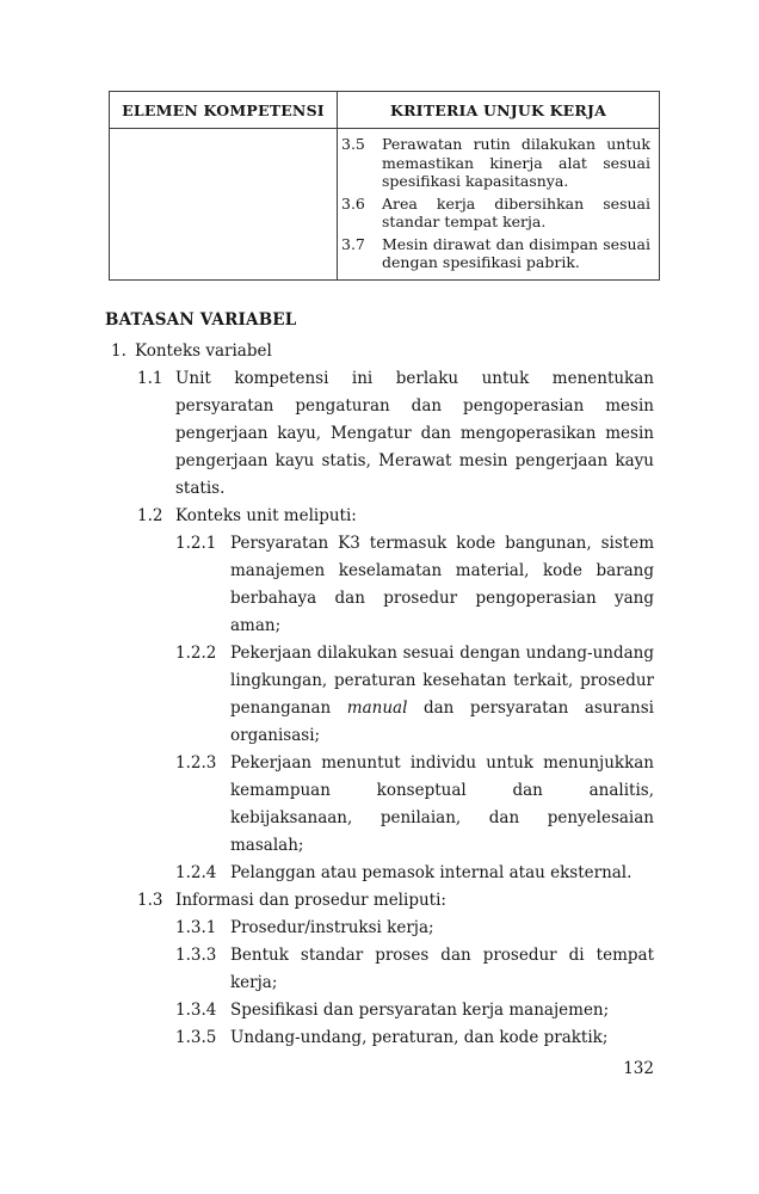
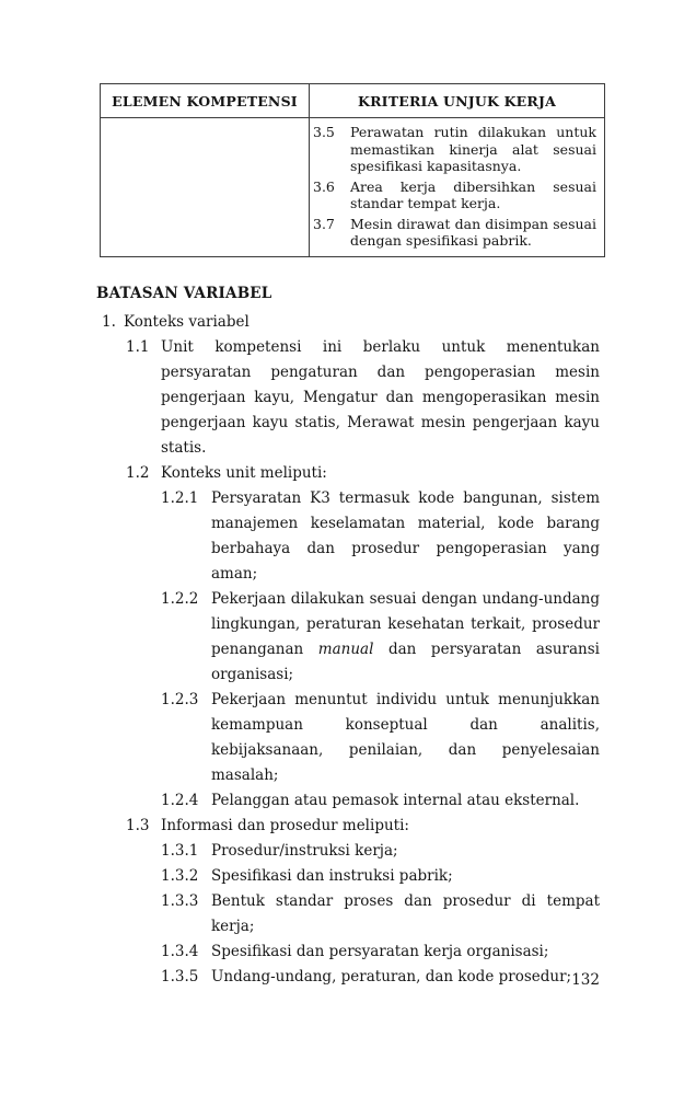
  ELEMEN KOMPETENSI
  KRITERIA UNJUK KERJA
  3.5
  Perawatan rutin dilakukan untuk memastikan kinerja alat sesuai spesifikasi kapasitasnya.
  3.6
  Area kerja dibersihkan sesuai standar tempat kerja.
  3.7
  Mesin dirawat dan disimpan sesuai dengan spesifikasi pabrik.
  BATASAN VARIABEL
  1.
  Konteks variabel
  1.1
  Unit kompetensi ini berlaku untuk menentukan persyaratan pengaturan dan pengoperasian mesin pengerjaan kayu, Mengatur dan mengoperasikan mesin pengerjaan kayu statis, Merawat mesin pengerjaan kayu statis.
  1.2
  Konteks unit meliputi:
  1.2.1
  Persyaratan K3 termasuk kode bangunan, sistem manajemen keselamatan material, kode barang berbahaya dan prosedur pengoperasian yang aman;
  1.2.2
  Pekerjaan dilakukan sesuai dengan undang-undang lingkungan, peraturan kesehatan terkait, prosedur penanganan manual dan persyaratan asuransi organisasi;
  1.2.3
  Pekerjaan menuntut individu untuk menunjukkan kemampuan konseptual dan analitis, kebijaksanaan, penilaian, dan penyelesaian masalah;
  1.2.4
  Pelanggan atau pemasok internal atau eksternal.
  1.3
  Informasi dan prosedur meliputi:
  1.3.1
  Prosedur/instruksi kerja;
+ 1.3.2
+ Spesifikasi dan instruksi pabrik;
  1.3.3
  Bentuk standar proses dan prosedur di tempat kerja;
  1.3.4
- Spesifikasi dan persyaratan kerja manajemen;
+ Spesifikasi dan persyaratan kerja organisasi;
  1.3.5
- Undang-undang, peraturan, dan kode praktik;
+ Undang-undang, peraturan, dan kode prosedur;
  132
